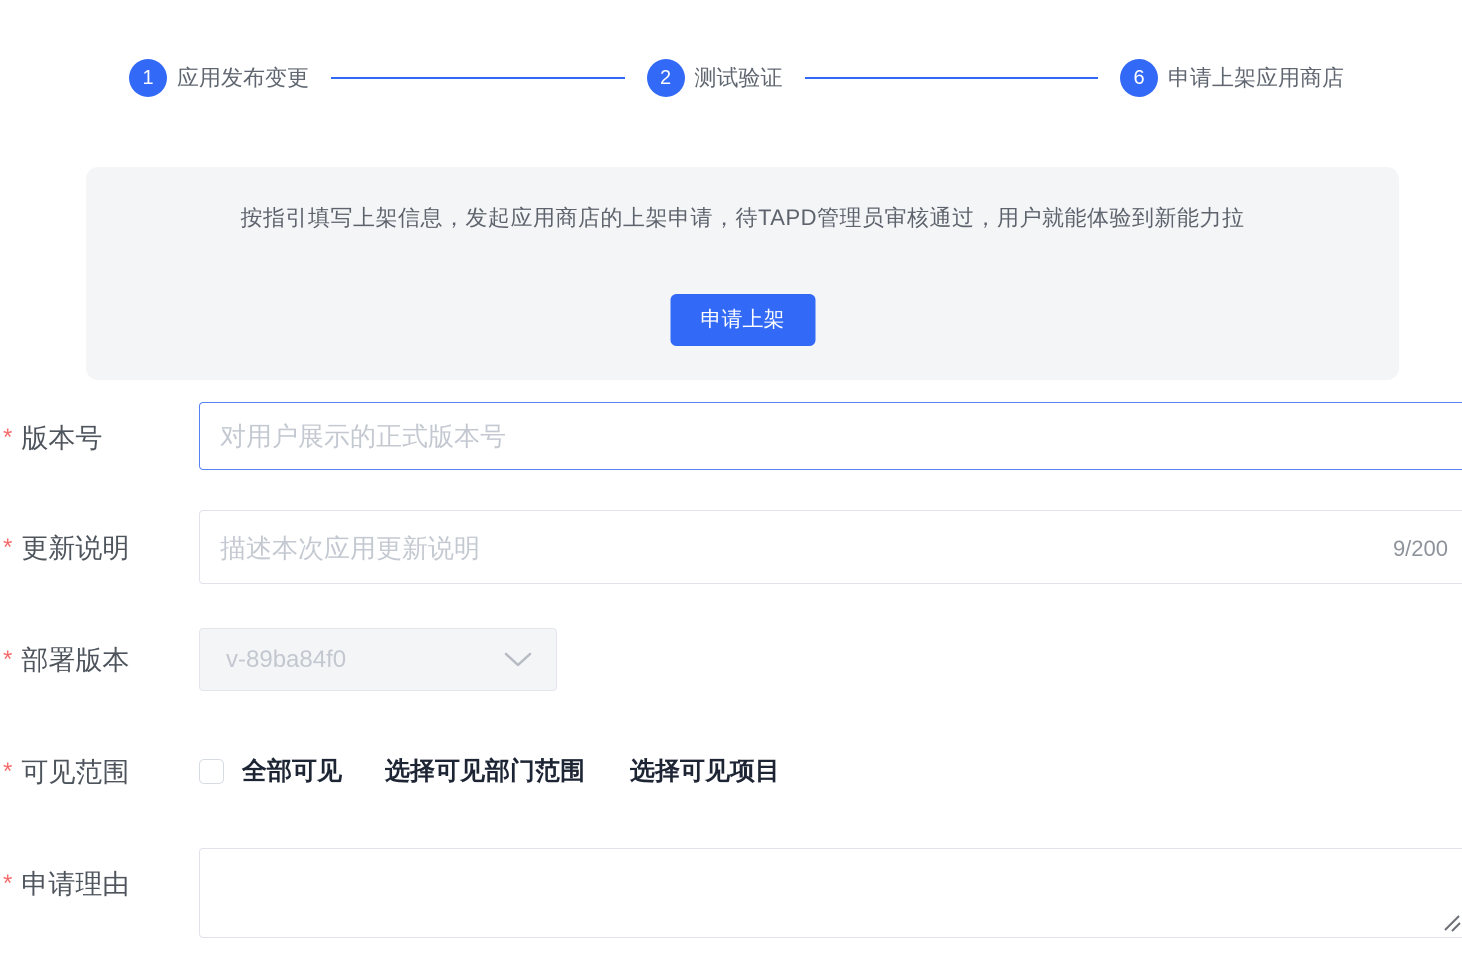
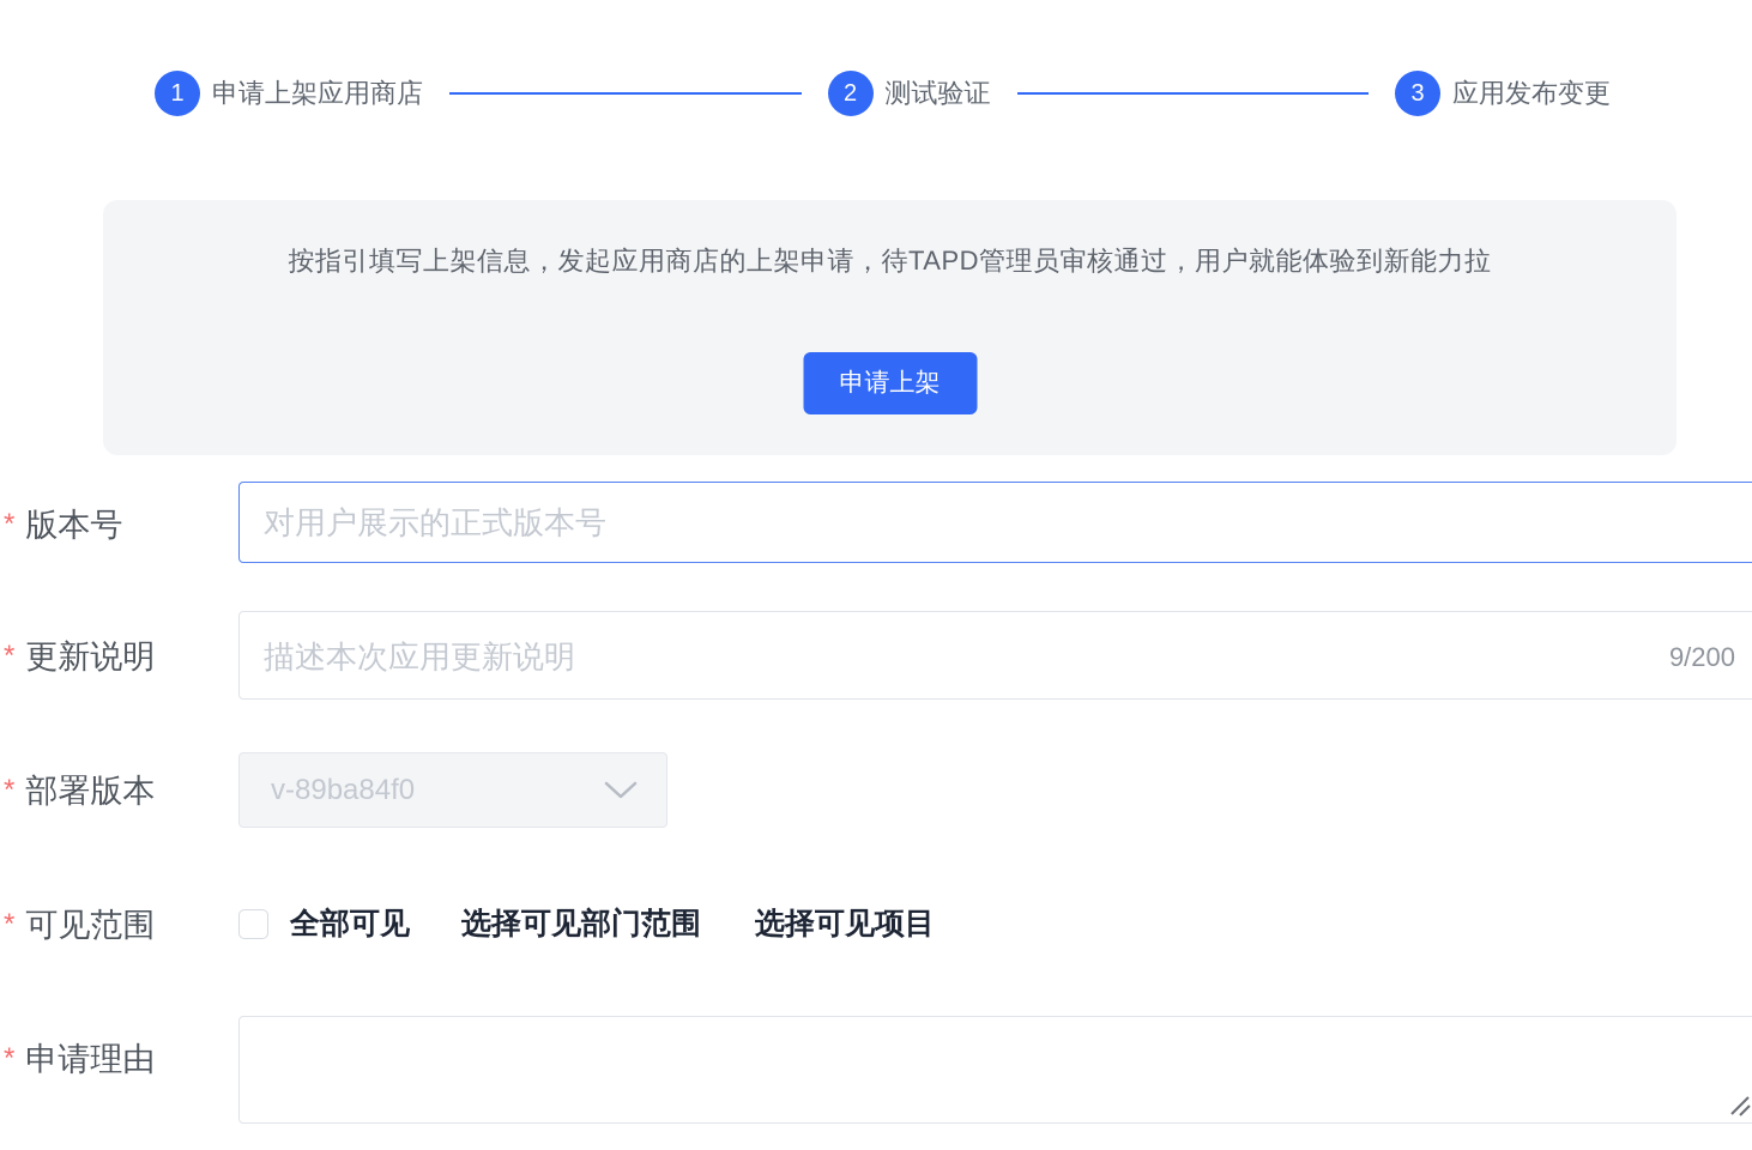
  1
- 应用发布变更
+ 申请上架应用商店
  2
  测试验证
- 6
+ 3
- 申请上架应用商店
+ 应用发布变更
  按指引填写上架信息，发起应用商店的上架申请，待TAPD管理员审核通过，用户就能体验到新能力拉
  申请上架
  * 版本号
  对用户展示的正式版本号
  * 更新说明
  描述本次应用更新说明
  9/200
  * 部署版本
  v-89ba84f0
  * 可见范围
  全部可见
  选择可见部门范围
  选择可见项目
  * 申请理由
